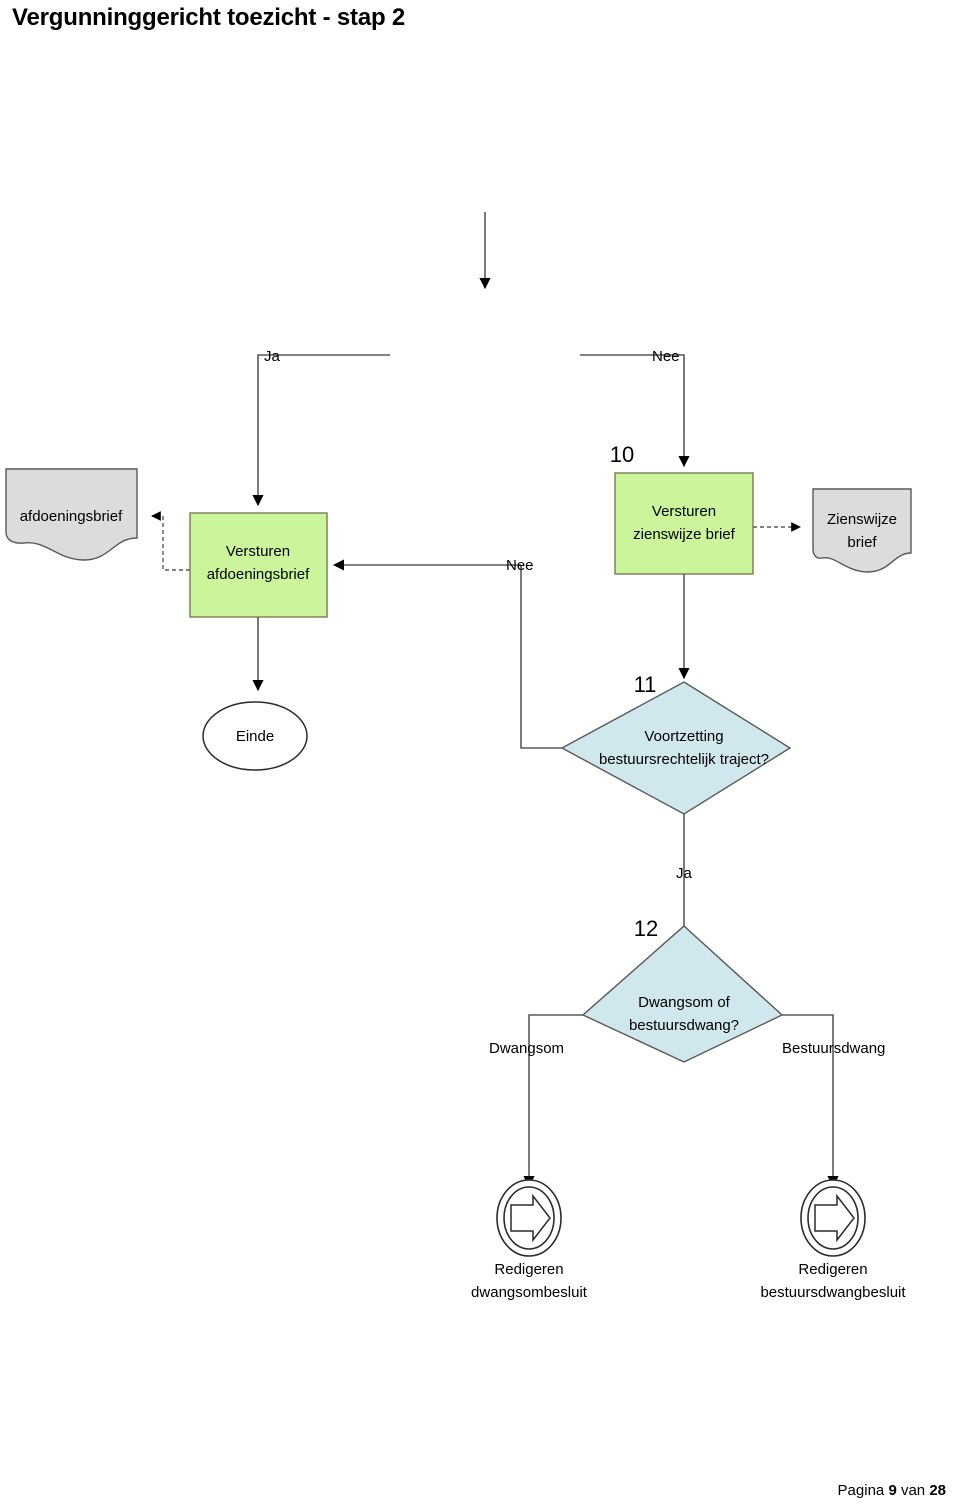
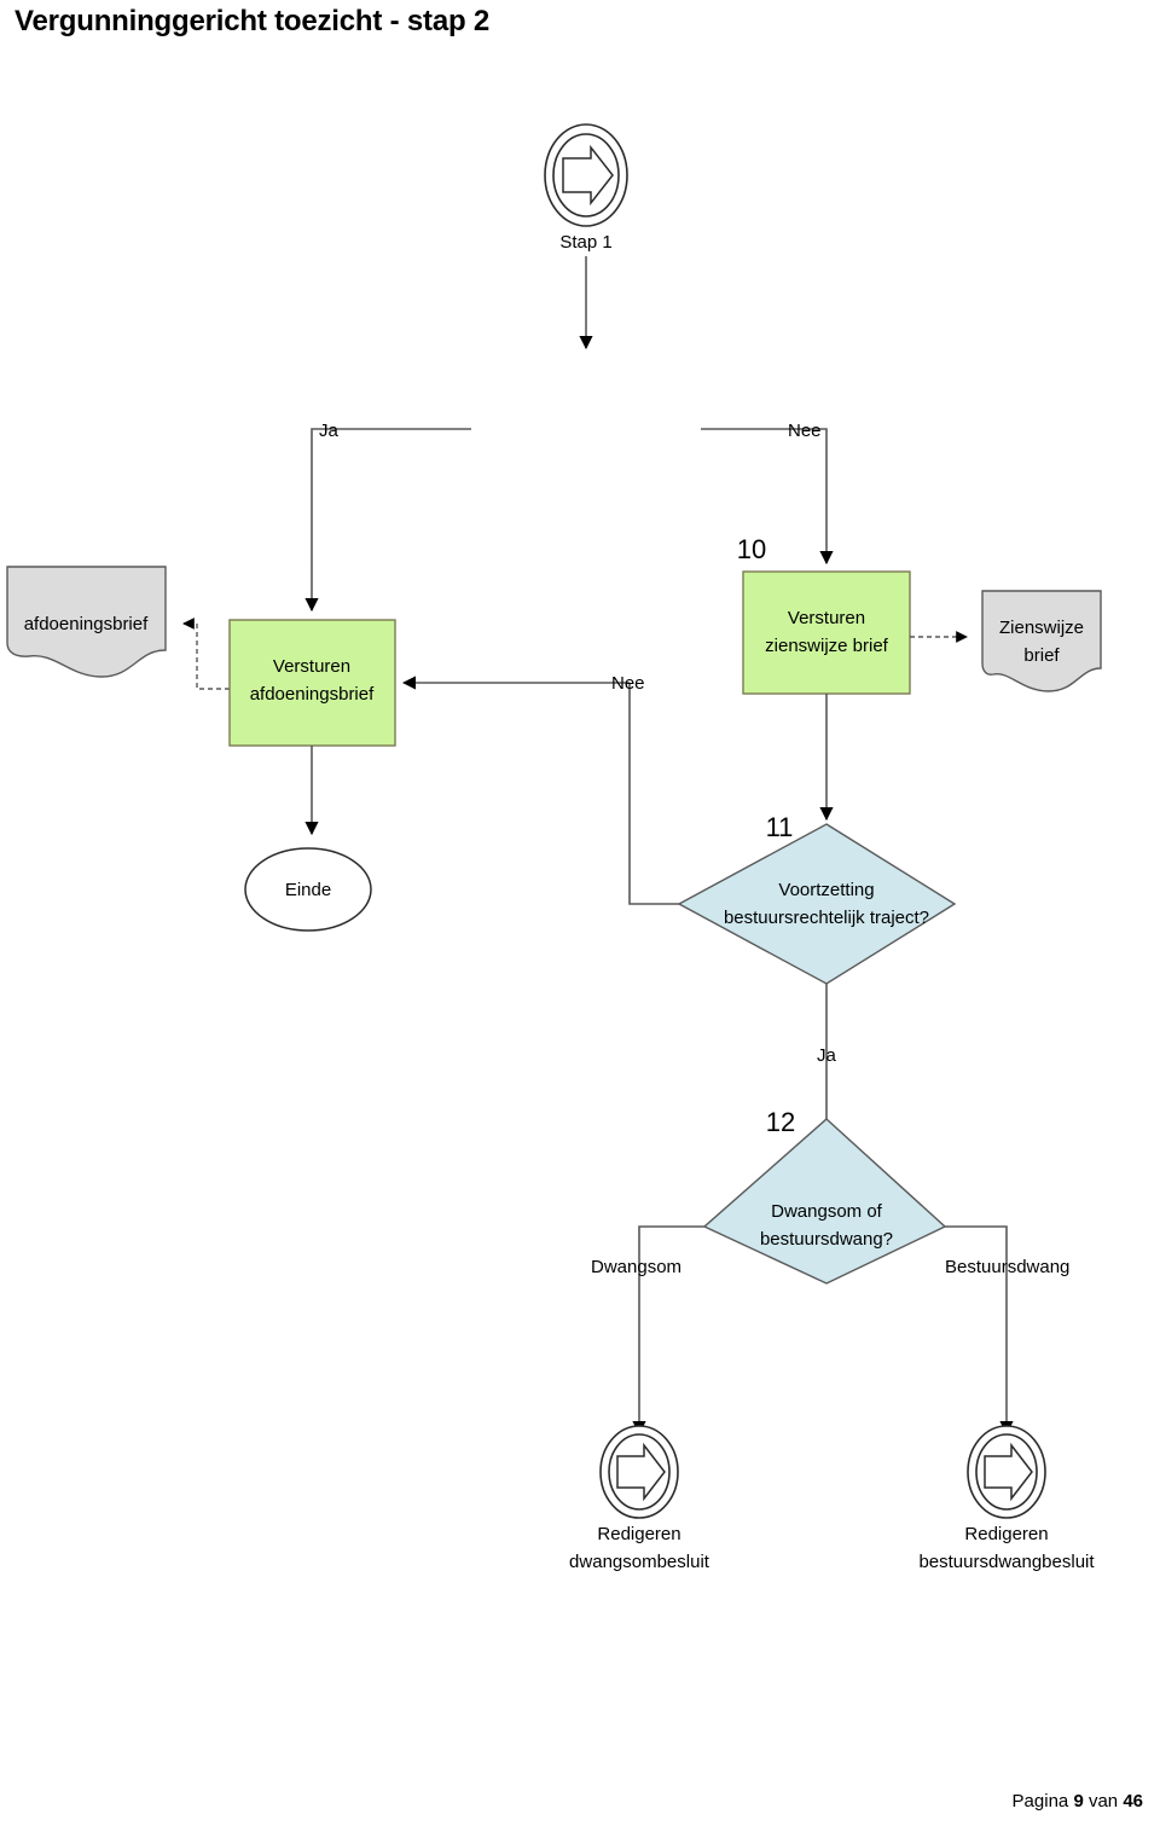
  Vergunninggericht toezicht - stap 2
+ Stap 1
  Ja
  Nee
  afdoeningsbrief
  Versturen
  afdoeningsbrief
  10
  Versturen
  zienswijze brief
  Zienswijze
  brief
  Einde
  11
  Voortzetting
  bestuursrechtelijk traject?
  Nee
  Ja
  12
  Dwangsom of
  bestuursdwang?
  Dwangsom
  Bestuursdwang
  Redigeren
  dwangsombesluit
  Redigeren
  bestuursdwangbesluit
- Pagina 9 van 28
+ Pagina 9 van 46
